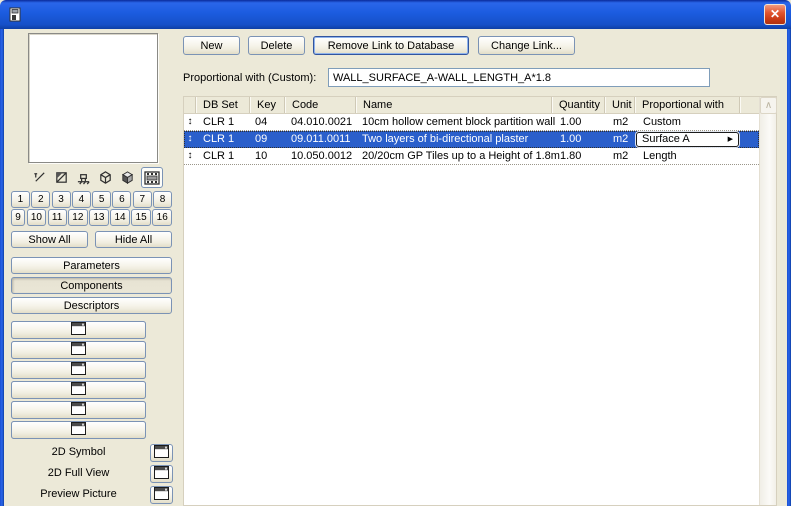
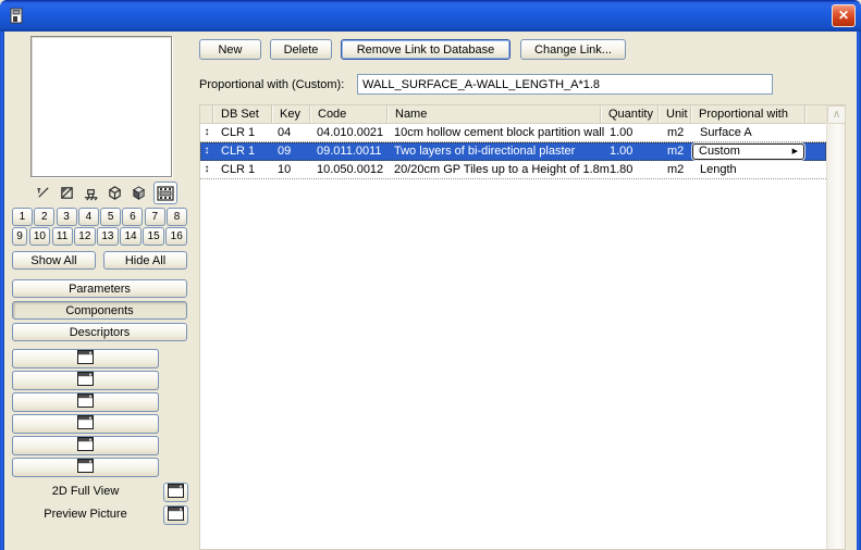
  ✕
  1
  2
  3
  4
  5
  6
  7
  8
  9
  10
  11
  12
  13
  14
  15
  16
  Show All
  Hide All
  Parameters
  Components
  Descriptors
- 2D Symbol
  2D Full View
  Preview Picture
  New
  Delete
  Remove Link to Database
  Change Link...
  Proportional with (Custom):
  WALL_SURFACE_A-WALL_LENGTH_A*1.8
  DB Set
  Key
  Code
  Name
  Quantity
  Unit
  Proportional with
  ↕
  CLR 1
  04
  04.010.0021
  10cm hollow cement block partition wall
  1.00
  m2
- Custom
+ Surface A
  ↕
  CLR 1
  09
  09.011.0011
  Two layers of bi-directional plaster
  1.00
  m2
- Surface A
+ Custom
  ↕
  CLR 1
  10
  10.050.0012
  20/20cm GP Tiles up to a Height of 1.8m
  1.80
  m2
  Length
  ∧
